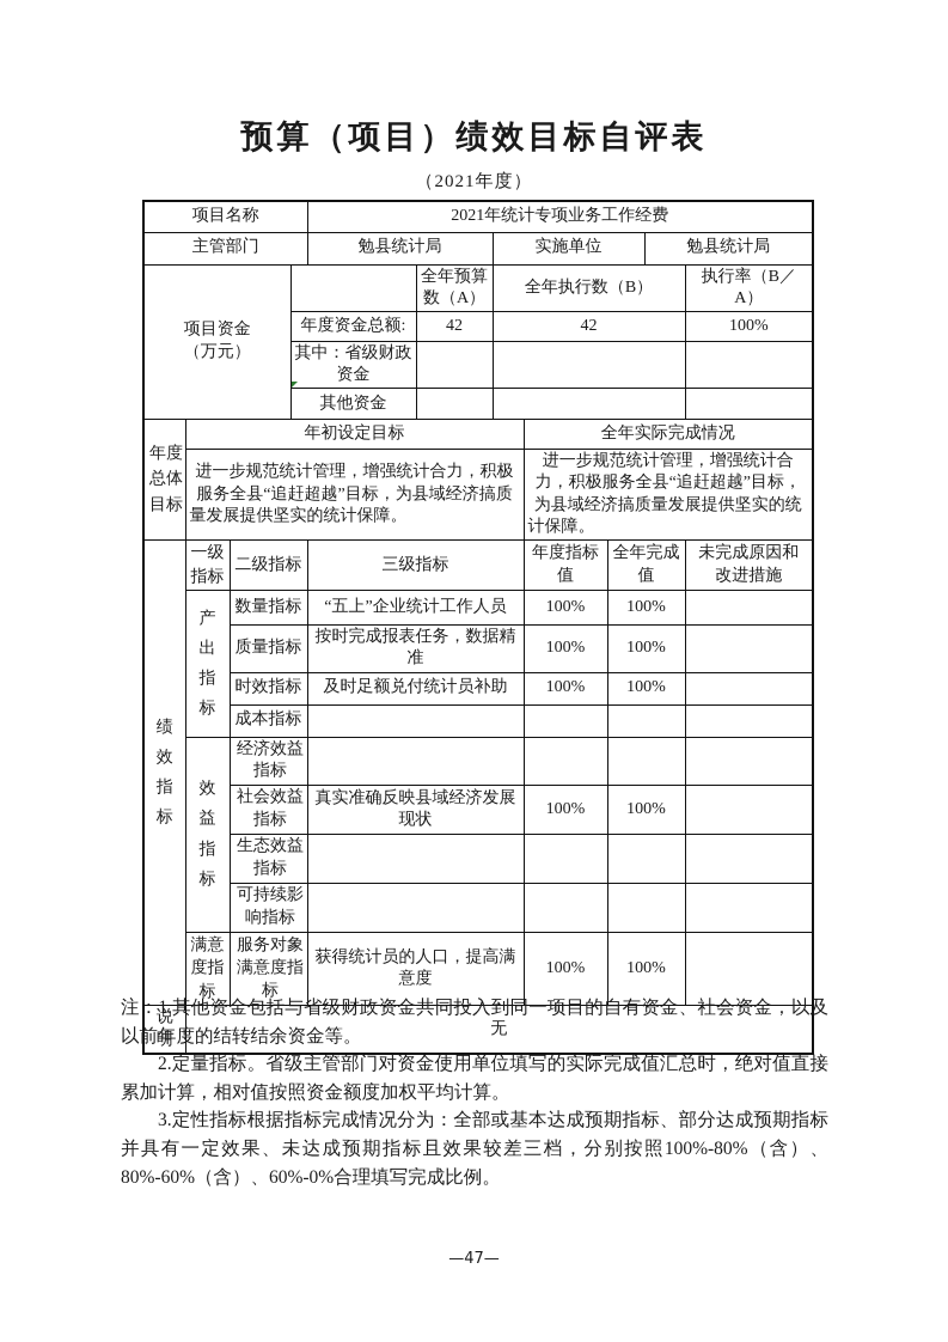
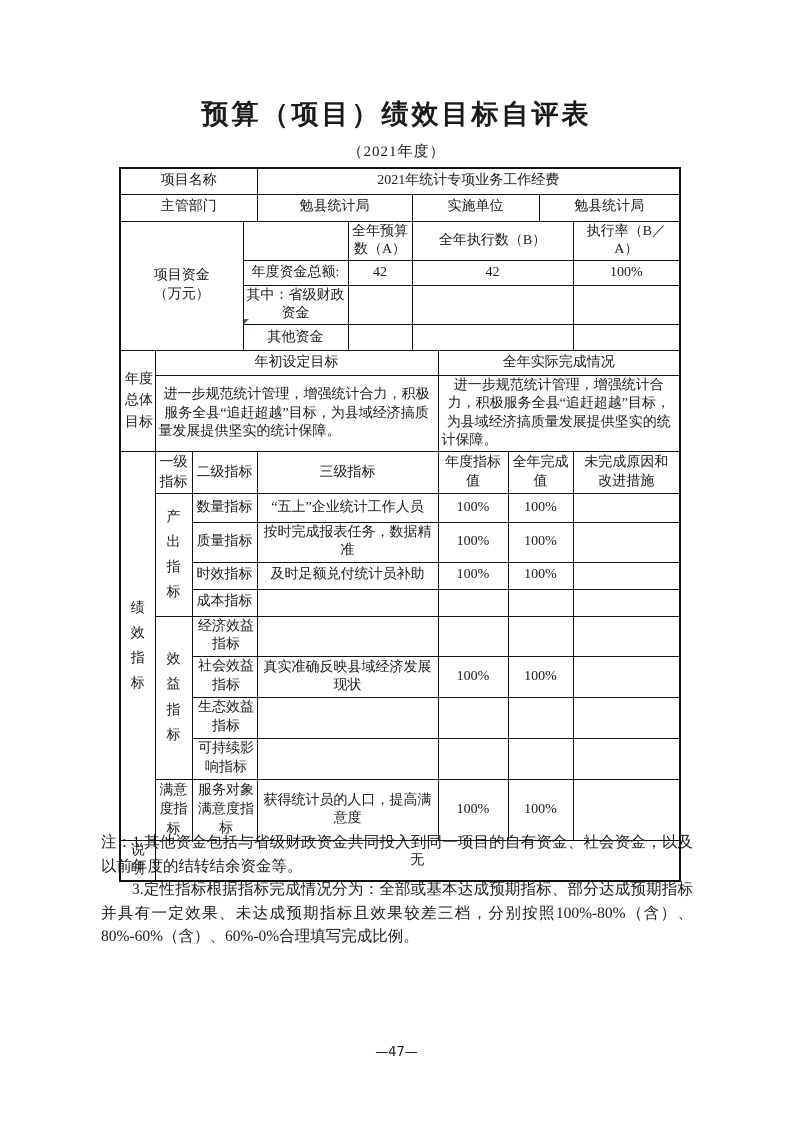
  预算（项目）绩效目标自评表
  （2021年度）
  项目名称	2021年统计专项业务工作经费
  主管部门	勉县统计局	实施单位	勉县统计局
  项目资金（万元）		全年预算数（A）	全年执行数（B）	执行率（B／A）
  年度资金总额:	42	42	100%
  其中：省级财政资金
  其他资金
  年度总体目标	年初设定目标	全年实际完成情况
  进一步规范统计管理，增强统计合力，积极服务全县“追赶超越”目标，为县域经济搞质量发展提供坚实的统计保障。	进一步规范统计管理，增强统计合力，积极服务全县“追赶超越”目标，为县域经济搞质量发展提供坚实的统计保障。
  绩效指标	一级指标	二级指标	三级指标	年度指标值	全年完成值	未完成原因和改进措施
  产出指标	数量指标	“五上”企业统计工作人员	100%	100%
  质量指标	按时完成报表任务，数据精准	100%	100%
  时效指标	及时足额兑付统计员补助	100%	100%
  成本指标
  效益指标	经济效益指标
  社会效益指标	真实准确反映县域经济发展现状	100%	100%
  生态效益指标
  可持续影响指标
  满意度指标	服务对象满意度指标	获得统计员的人口，提高满意度	100%	100%
  说明	无
  注：1.其他资金包括与省级财政资金共同投入到同一项目的自有资金、社会资金，以及以前年度的结转结余资金等。
- 2.定量指标。省级主管部门对资金使用单位填写的实际完成值汇总时，绝对值直接累加计算，相对值按照资金额度加权平均计算。
  3.定性指标根据指标完成情况分为：全部或基本达成预期指标、部分达成预期指标并具有一定效果、未达成预期指标且效果较差三档，分别按照100%-80%（含）、80%-60%（含）、60%-0%合理填写完成比例。
  —47—
